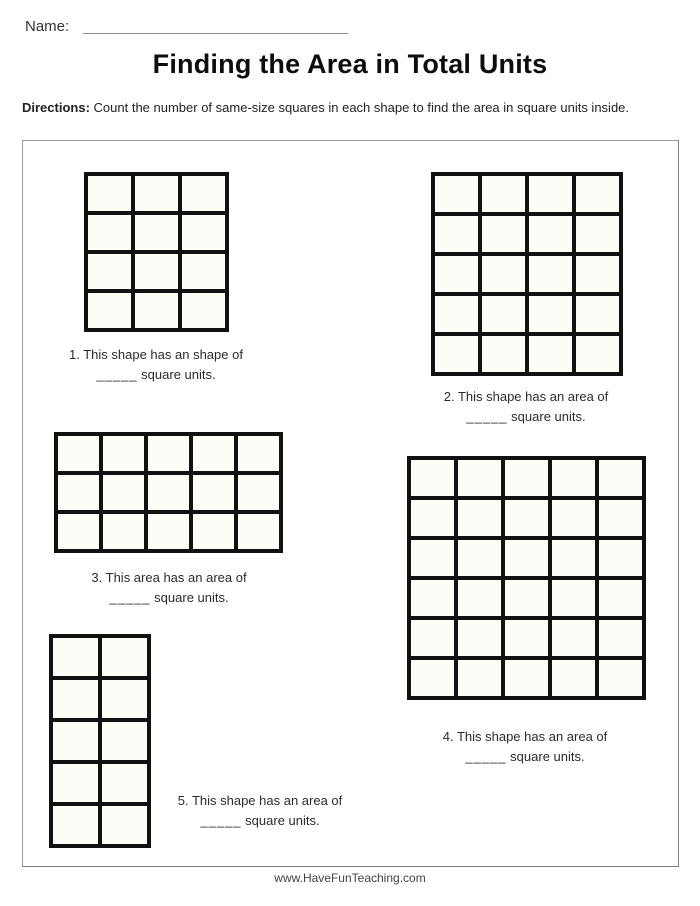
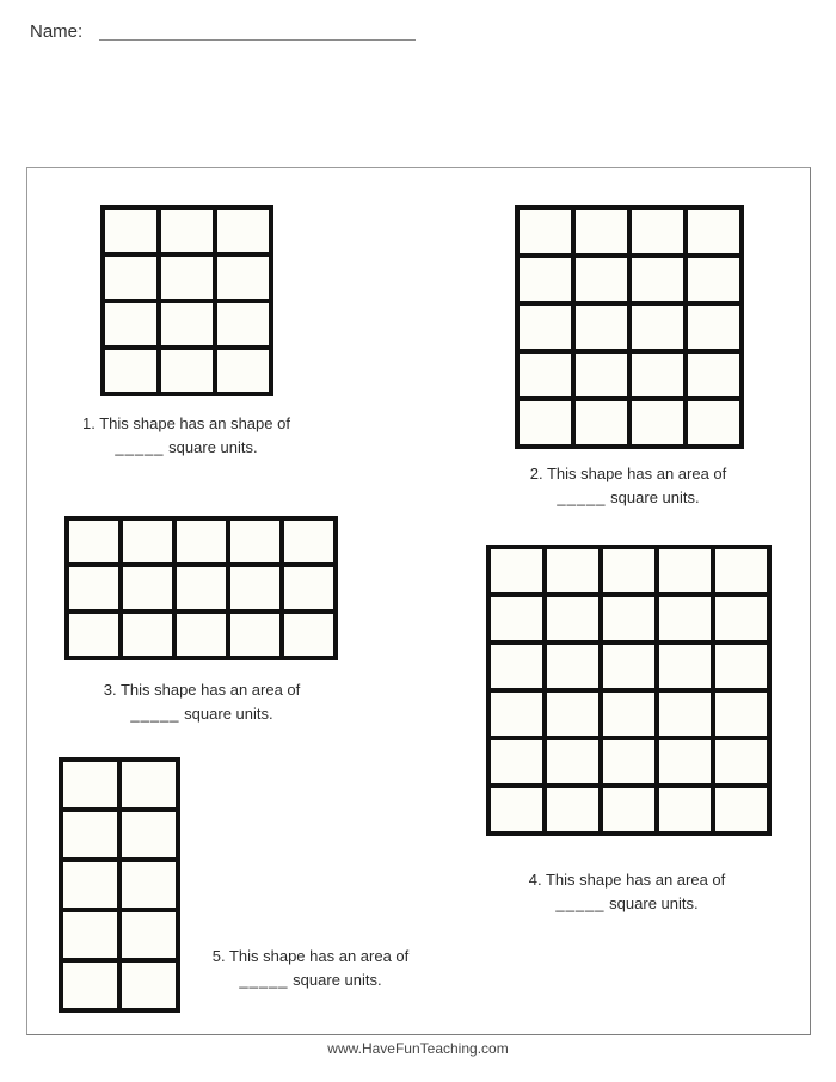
  Name:
- Finding the Area in Total Units
- Directions: Count the number of same-size squares in each shape to find the area in square units inside.
  1. This shape has an shape of
  _____ square units.
  2. This shape has an area of
  _____ square units.
- 3. This area has an area of
+ 3. This shape has an area of
  _____ square units.
  4. This shape has an area of
  _____ square units.
  5. This shape has an area of
  _____ square units.
  www.HaveFunTeaching.com
